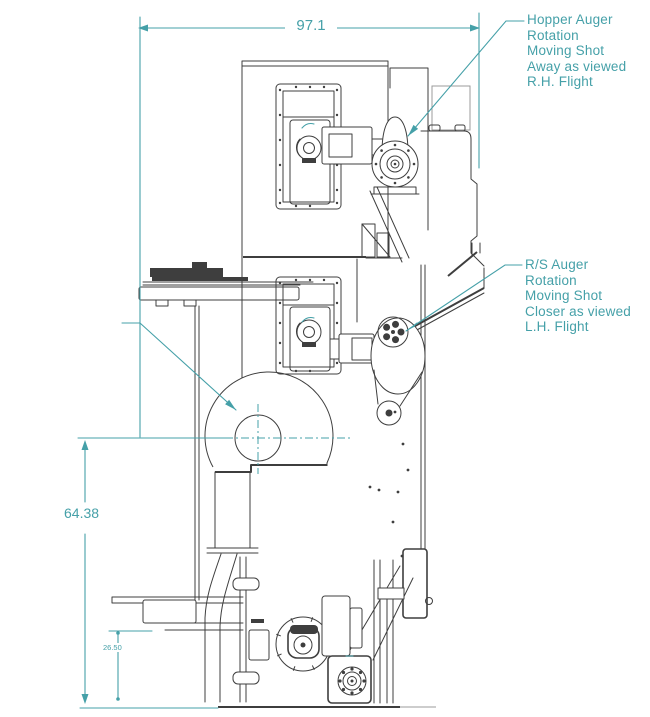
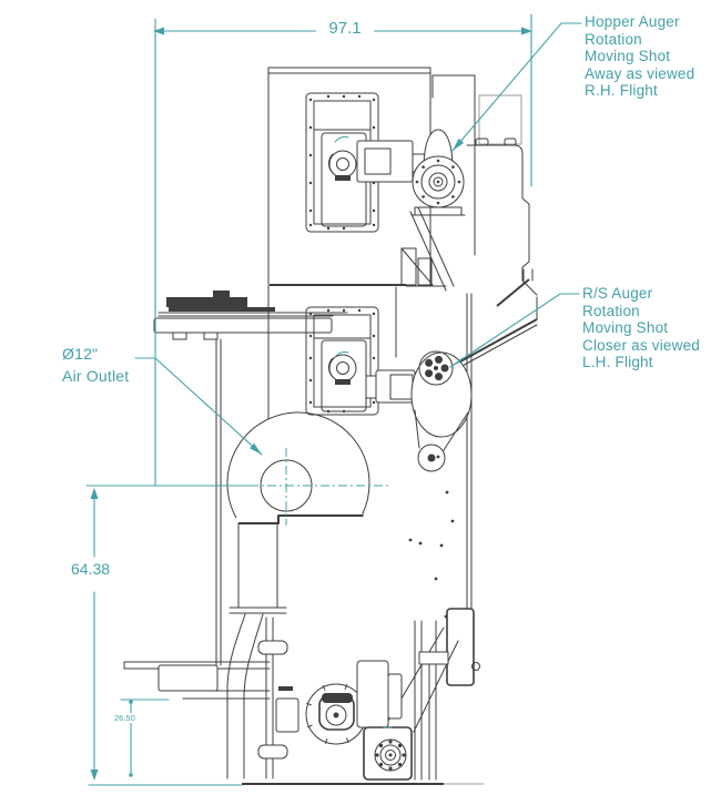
  97.1
  Hopper Auger
  Rotation
  Moving Shot
  Away as viewed
  R.H. Flight
  R/S Auger
  Rotation
  Moving Shot
  Closer as viewed
  L.H. Flight
+ Ø12"
+ Air Outlet
  64.38
  26.50
